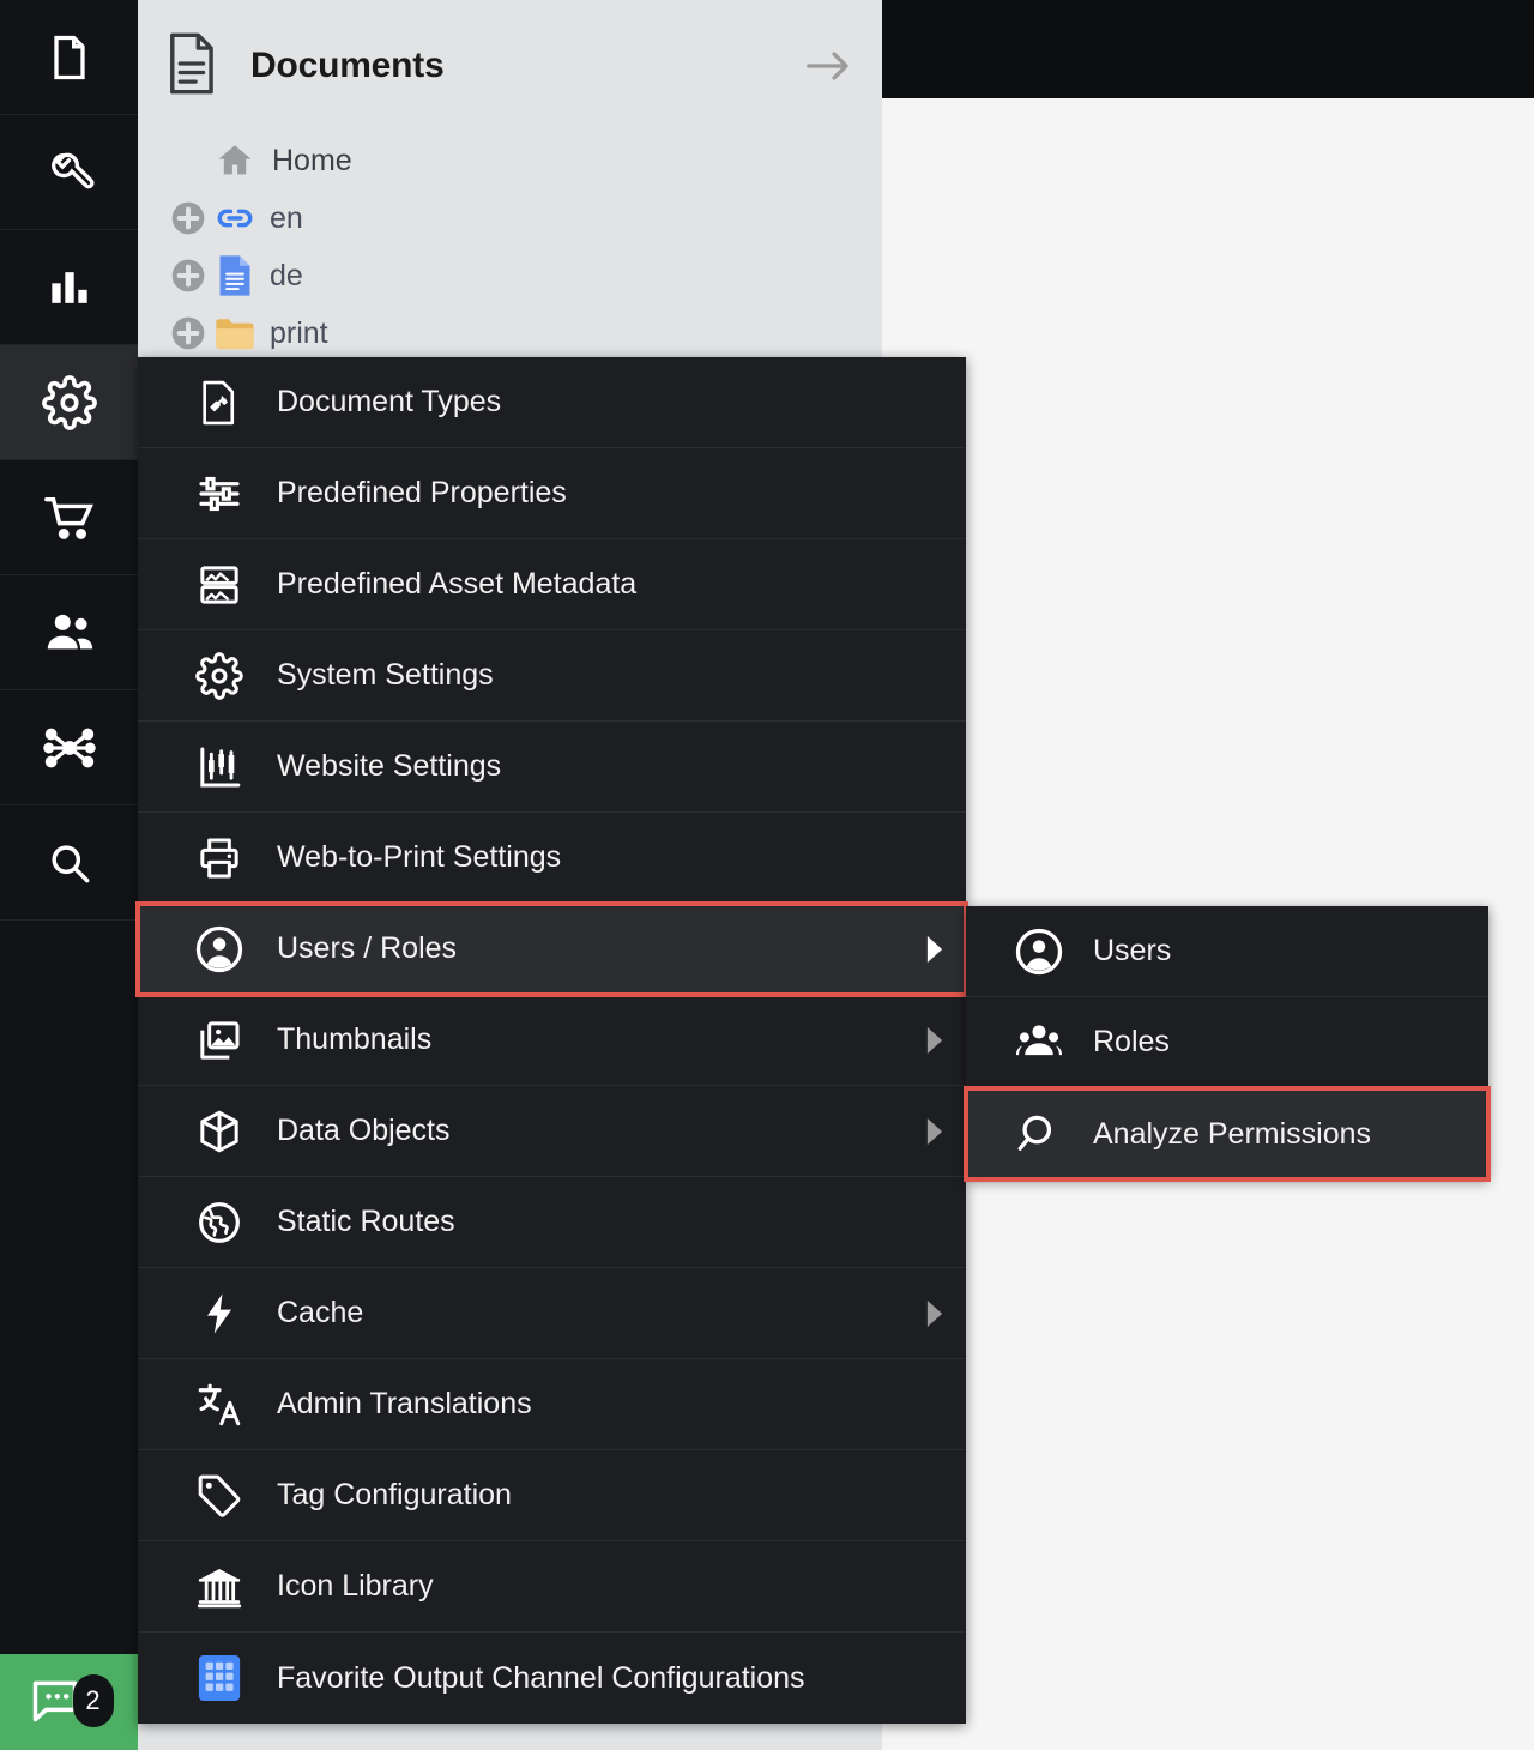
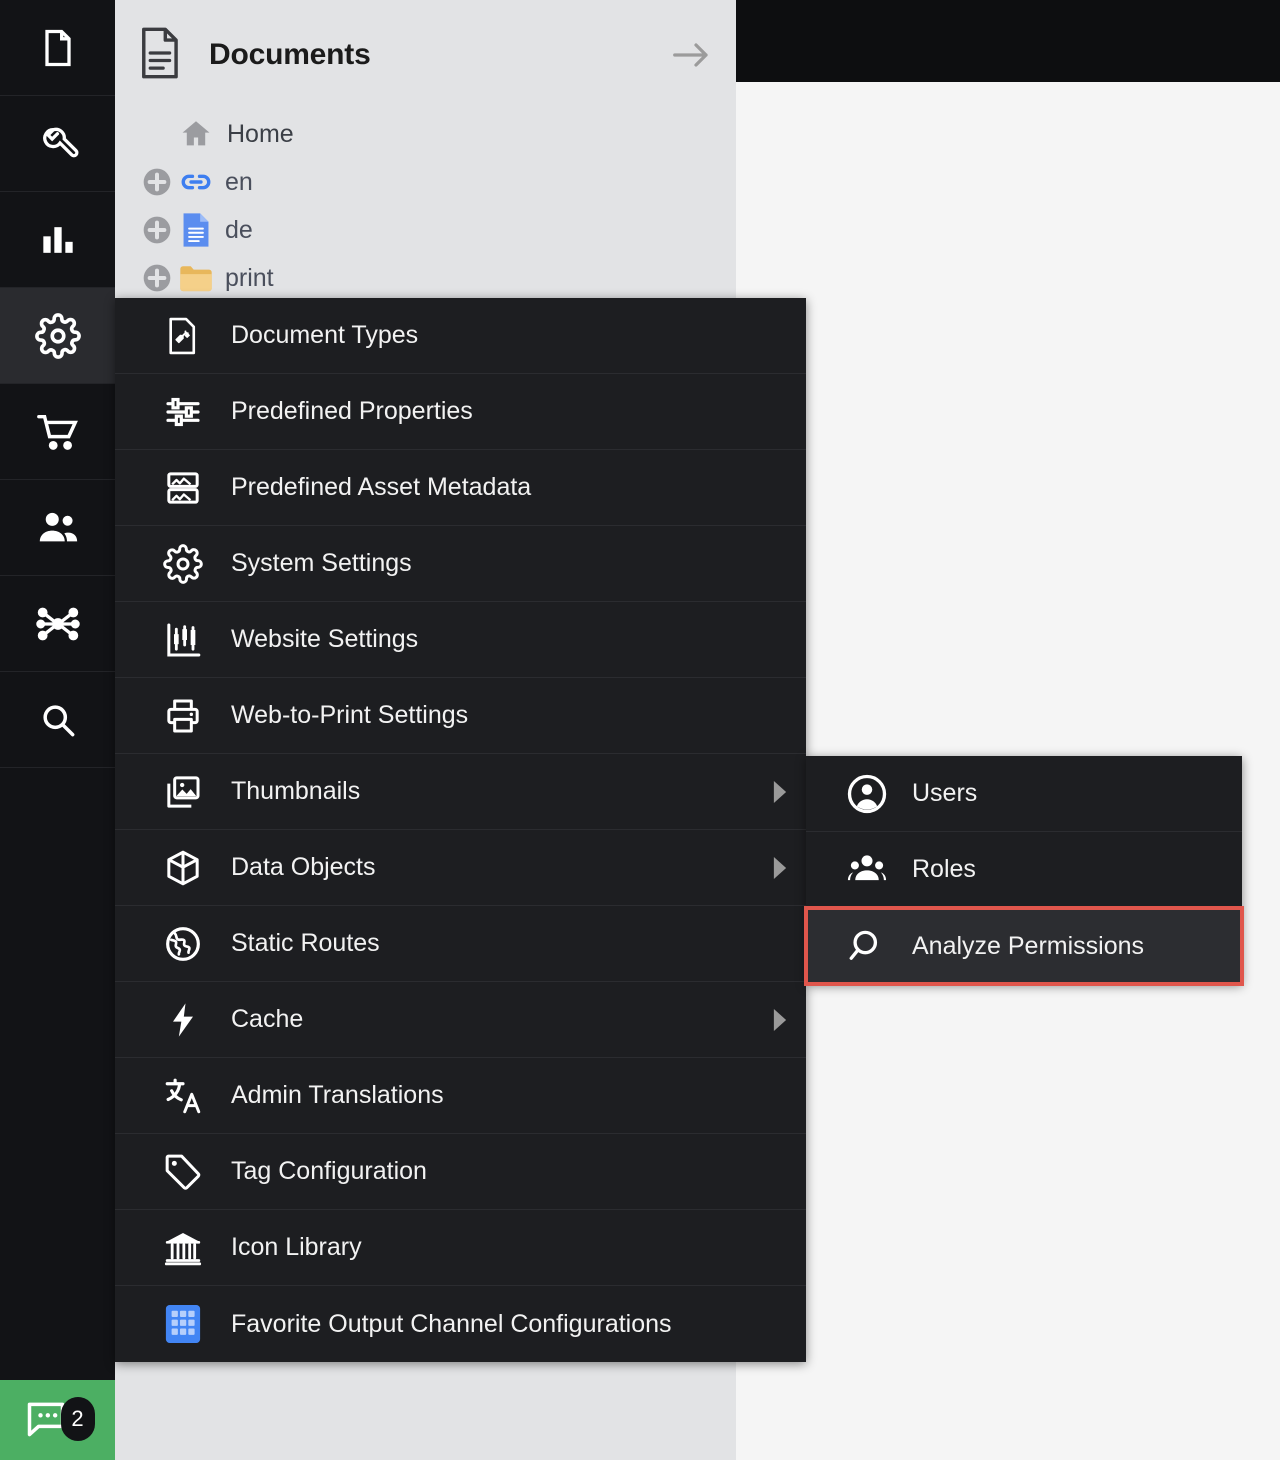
  2
  Documents
  Home
  en
  de
  print
  Document Types
  Predefined Properties
  Predefined Asset Metadata
  System Settings
  Website Settings
  Web-to-Print Settings
- Users / Roles
  Thumbnails
  Data Objects
  Static Routes
  Cache
  Admin Translations
  Tag Configuration
  Icon Library
  Favorite Output Channel Configurations
  Users
  Roles
  Analyze Permissions
